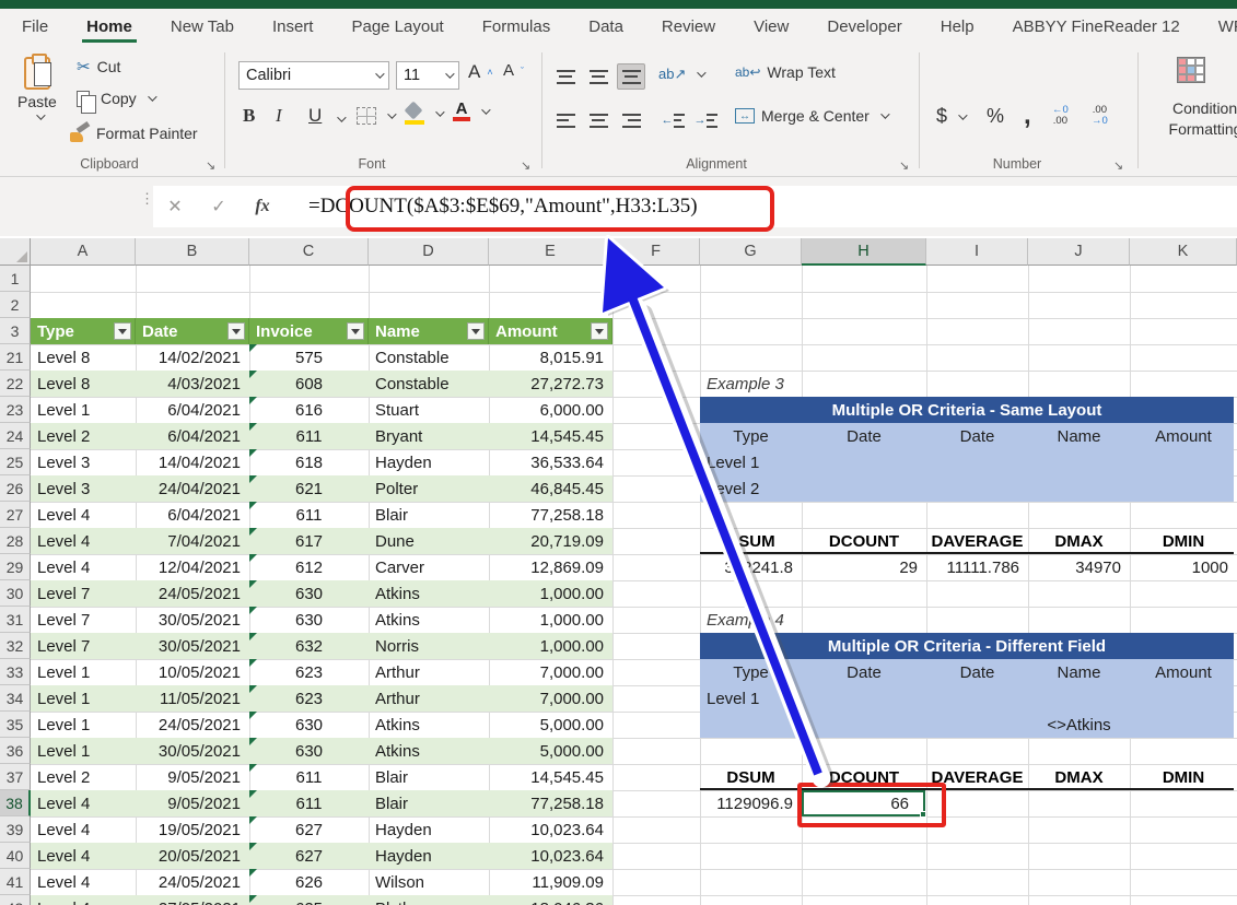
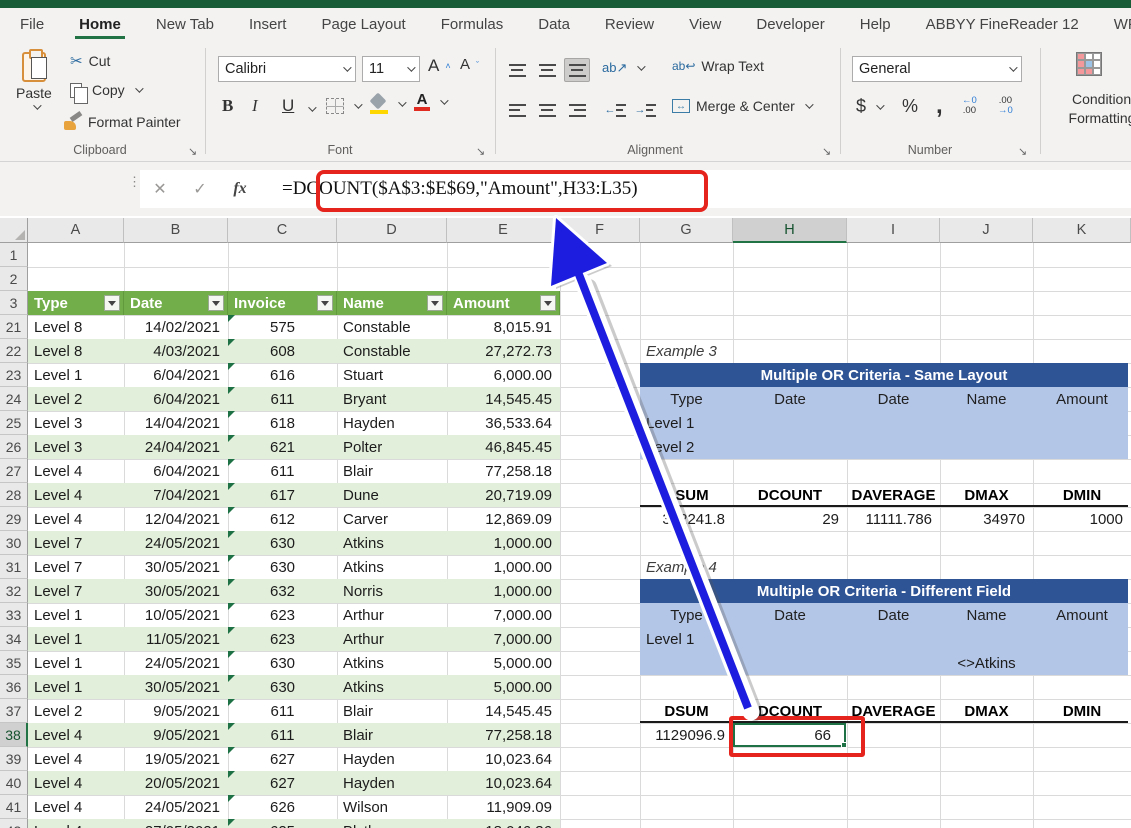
  File
  Home
  New Tab
  Insert
  Page Layout
  Formulas
  Data
  Review
  View
  Developer
  Help
  ABBYY FineReader 12
  Paste
  ✂
  Cut
  Copy
  Format Painter
  Clipboard
  ↘
  Calibri
  11
  A
  ˄
  A
  ˇ
  B
  I
  U
  A
  Font
  ↘
  ab↗
  ←
  →
  ab↩
  Wrap Text
  ↔
  Merge & Center
  Alignment
  ↘
+ General
  $
  %
  ,
  ←0
  .00
  .00
  →0
  Number
  ↘
  Condition
  Formattin
  ✕
  ✓
  fx
  =DCOUNT($A$3:$E$69,"Amount",H33:L35)
  A
  B
  C
  D
  E
  F
  G
  H
  I
  J
  K
  1
  2
  3
  21
  22
  23
  24
  25
  26
  27
  28
  29
  30
  31
  32
  33
  34
  35
  36
  37
  38
  39
  40
  41
  Type
  Date
  Invoice
  Name
  Amount
  Level 8
  14/02/2021
  575
  Constable
  8,015.91
  Level 8
  4/03/2021
  608
  Constable
  27,272.73
  Level 1
  6/04/2021
  616
  Stuart
  6,000.00
  Level 2
  6/04/2021
  611
  Bryant
  14,545.45
  Level 3
  14/04/2021
  618
  Hayden
  36,533.64
  Level 3
  24/04/2021
  621
  Polter
  46,845.45
  Level 4
  6/04/2021
  611
  Blair
  77,258.18
  Level 4
  7/04/2021
  617
  Dune
  20,719.09
  Level 4
  12/04/2021
  612
  Carver
  12,869.09
  Level 7
  24/05/2021
  630
  Atkins
  1,000.00
  Level 7
  30/05/2021
  630
  Atkins
  1,000.00
  Level 7
  30/05/2021
  632
  Norris
  1,000.00
  Level 1
  10/05/2021
  623
  Arthur
  7,000.00
  Level 1
  11/05/2021
  623
  Arthur
  7,000.00
  Level 1
  24/05/2021
  630
  Atkins
  5,000.00
  Level 1
  30/05/2021
  630
  Atkins
  5,000.00
  Level 2
  9/05/2021
  611
  Blair
  14,545.45
  Level 4
  9/05/2021
  611
  Blair
  77,258.18
  Level 4
  19/05/2021
  627
  Hayden
  10,023.64
  Level 4
  20/05/2021
  627
  Hayden
  10,023.64
  Level 4
  24/05/2021
  626
  Wilson
  11,909.09
  Example 3
  Multiple OR Criteria - Same Layout
  Type
  Date
  Date
  Name
  Amount
  Level 1
  evel 2
  SUM
  DCOUNT
  DAVERAGE
  DMAX
  DMIN
  29
  11111.786
  34970
  1000
  Multiple OR Criteria - Different Field
  Type
  Date
  Date
  Name
  Amount
  Level 1
  <>Atkins
  DSUM
  DCOUNT
  DAVERAGE
  DMAX
  DMIN
  1129096.9
  66
